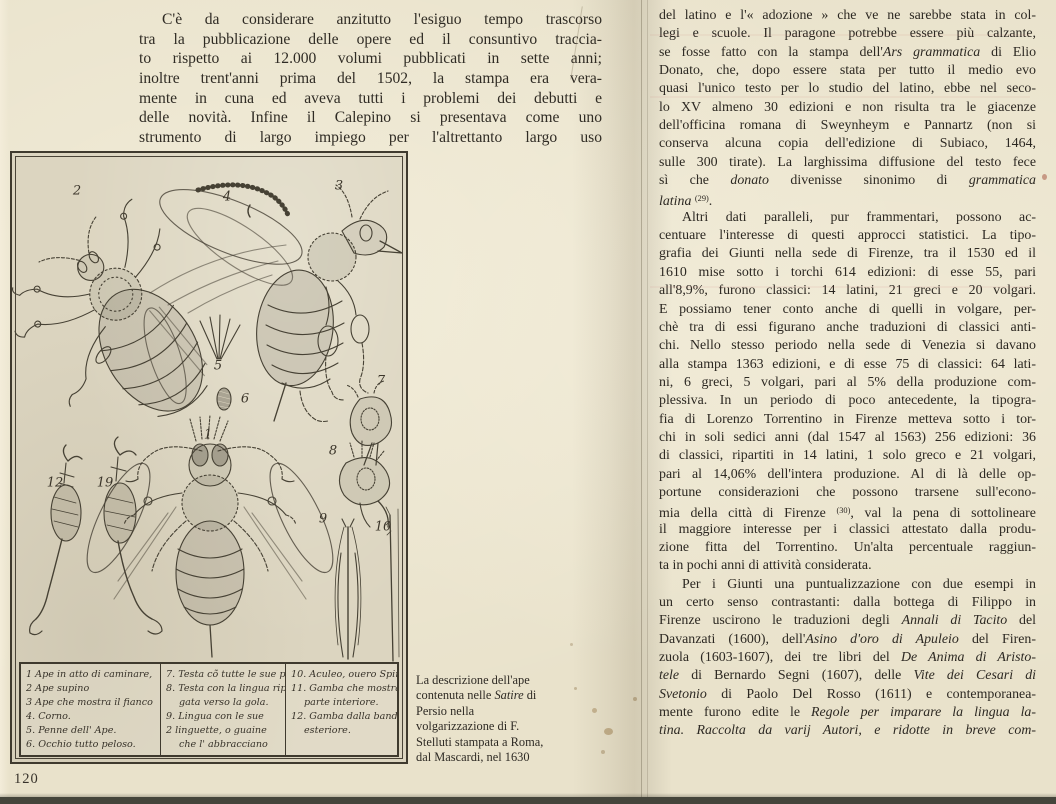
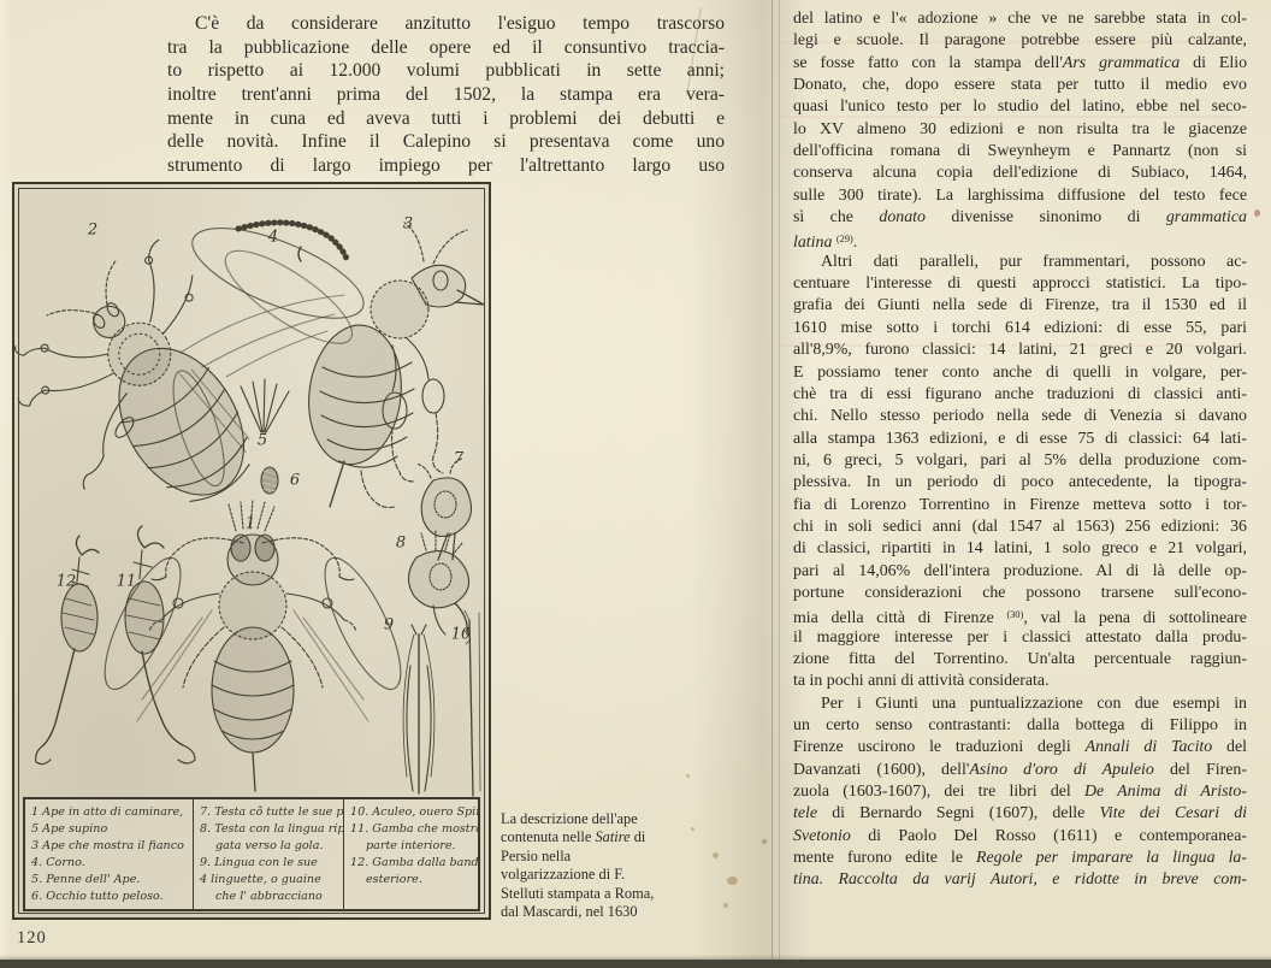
  C'è da considerare anzitutto l'esiguo tempo tras
  tra la pubblicazione delle opere ed il consuntivo tra
  to rispetto ai 12.000 volumi pubblicati in sette
  inoltre trent'anni prima del 1502, la stampa era
  mente in cuna ed aveva tutti i problemi dei debutt
  delle novità. Infine il Calepino si presentava come
  strumento di largo impiego per l'altrettanto largo
  2
  4
  3
  5
  6
  7
  1
  12
- 19
+ 11
  8
  9
  10
  1 Ape in atto di caminare,
- 2 Ape supino
+ 5 Ape supino
  3 Ape che mostra il fianco
  4. Corno.
  5. Penne dell' Ape.
  6. Occhio tutto peloso.
  7. Testa cõ tutte le sue p
  8. Testa con la lingua rip
  gata verso la gola.
  9. Lingua con le sue
- 2 linguette, o guaine
+ 4 linguette, o guaine
  che l' abbracciano
  10. Aculeo, ouero Spi
  11. Gamba che mostr
  parte interiore.
  12. Gamba dalla band
  esteriore.
  La descrizione dell'ape
  contenuta nelle Satire di
  Persio nella
  volgarizzazione di F.
  Stelluti stampata a Roma,
  dal Mascardi, nel 1630
  120
  l latino e l'« adozione » che ve ne sarebbe stata in col-
  gi e scuole. Il paragone potrebbe essere più calzante,
  fosse fatto con la stampa dell'Ars grammatica di Elio
  onato, che, dopo essere stata per tutto il medio evo
  asi l'unico testo per lo studio del latino, ebbe nel seco-
  XV almeno 30 edizioni e non risulta tra le giacenze
  ll'officina romana di Sweynheym e Pannartz (non si
  nserva alcuna copia dell'edizione di Subiaco, 1464,
  lle 300 tirate). La larghissima diffusione del testo fece
  che donato divenisse sinonimo di grammatica
  ina (29).
  Altri dati paralleli, pur frammentari, possono ac-
  ntuare l'interesse di questi approcci statistici. La tipo-
  afia dei Giunti nella sede di Firenze, tra il 1530 ed il
  10 mise sotto i torchi 614 edizioni: di esse 55, pari
  '8,9%, furono classici: 14 latini, 21 greci e 20 volgari.
  possiamo tener conto anche di quelli in volgare, per-
  è tra di essi figurano anche traduzioni di classici anti-
  i. Nello stesso periodo nella sede di Venezia si davano
  a stampa 1363 edizioni, e di esse 75 di classici: 64 lati-
  6 greci, 5 volgari, pari al 5% della produzione com-
  essiva. In un periodo di poco antecedente, la tipogra-
  di Lorenzo Torrentino in Firenze metteva sotto i tor-
  i in soli sedici anni (dal 1547 al 1563) 256 edizioni: 36
  classici, ripartiti in 14 latini, 1 solo greco e 21 volgari,
  ri al 14,06% dell'intera produzione. Al di là delle op-
  rtune considerazioni che possono trarsene sull'econo-
  a della città di Firenze (30), val la pena di sottolineare
  maggiore interesse per i classici attestato dalla produ-
  one fitta del Torrentino. Un'alta percentuale raggiun-
  in pochi anni di attività considerata.
  Per i Giunti una puntualizzazione con due esempi in
  certo senso contrastanti: dalla bottega di Filippo in
  renze uscirono le traduzioni degli Annali di Tacito del
  avanzati (1600), dell'Asino d'oro di Apuleio del Firen-
  ola (1603-1607), dei tre libri del De Anima di Aristo-
  e di Bernardo Segni (1607), delle Vite dei Cesari di
  etonio di Paolo Del Rosso (1611) e contemporanea-
  ente furono edite le Regole per imparare la lingua la-
  a. Raccolta da varij Autori, e ridotte in breve com-
